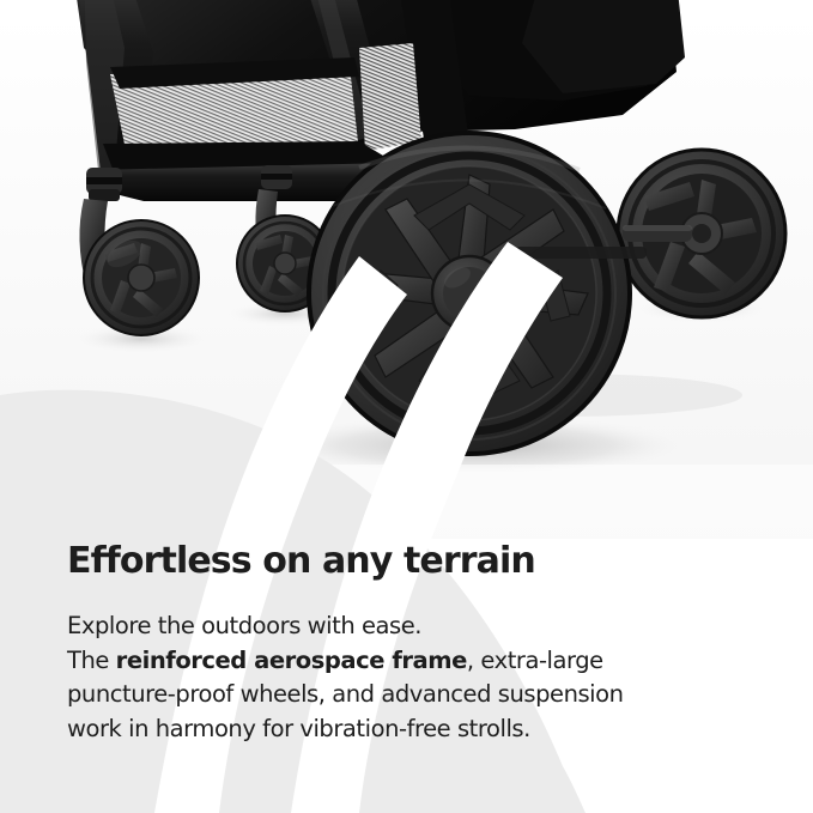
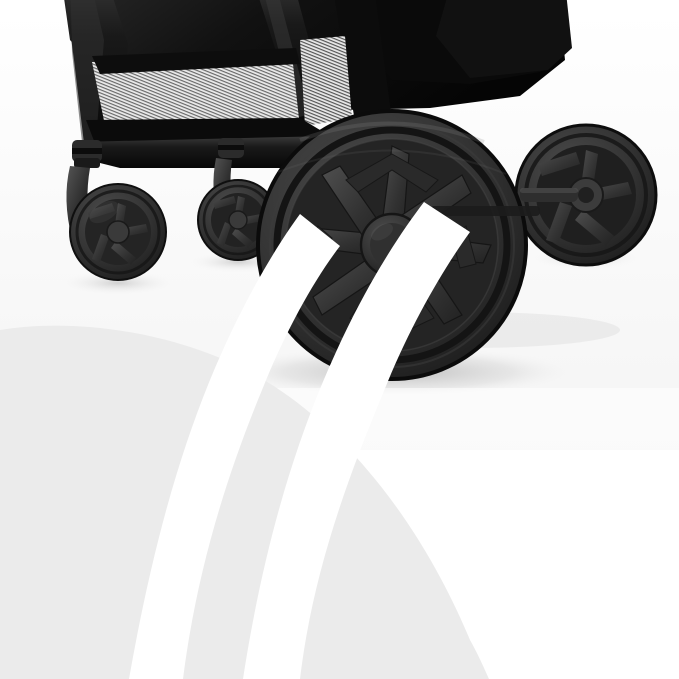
- Effortless on any terrain
- Explore the outdoors with ease.
- The reinforced aerospace frame, extra-large
- puncture-proof wheels, and advanced suspension
- work in harmony for vibration-free strolls.
